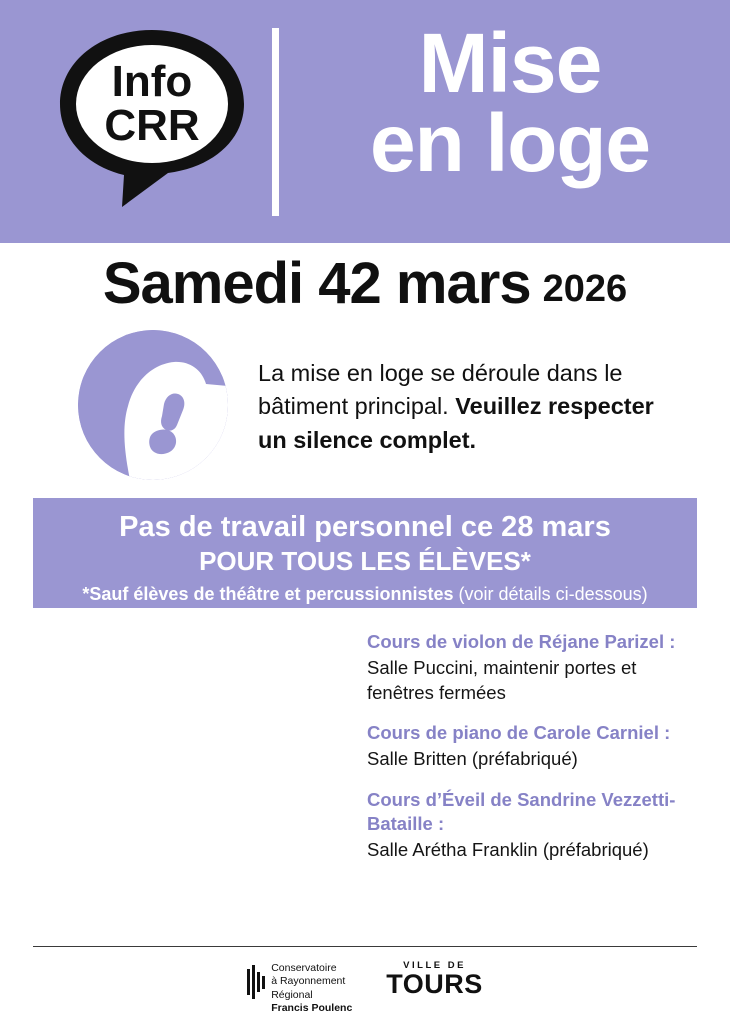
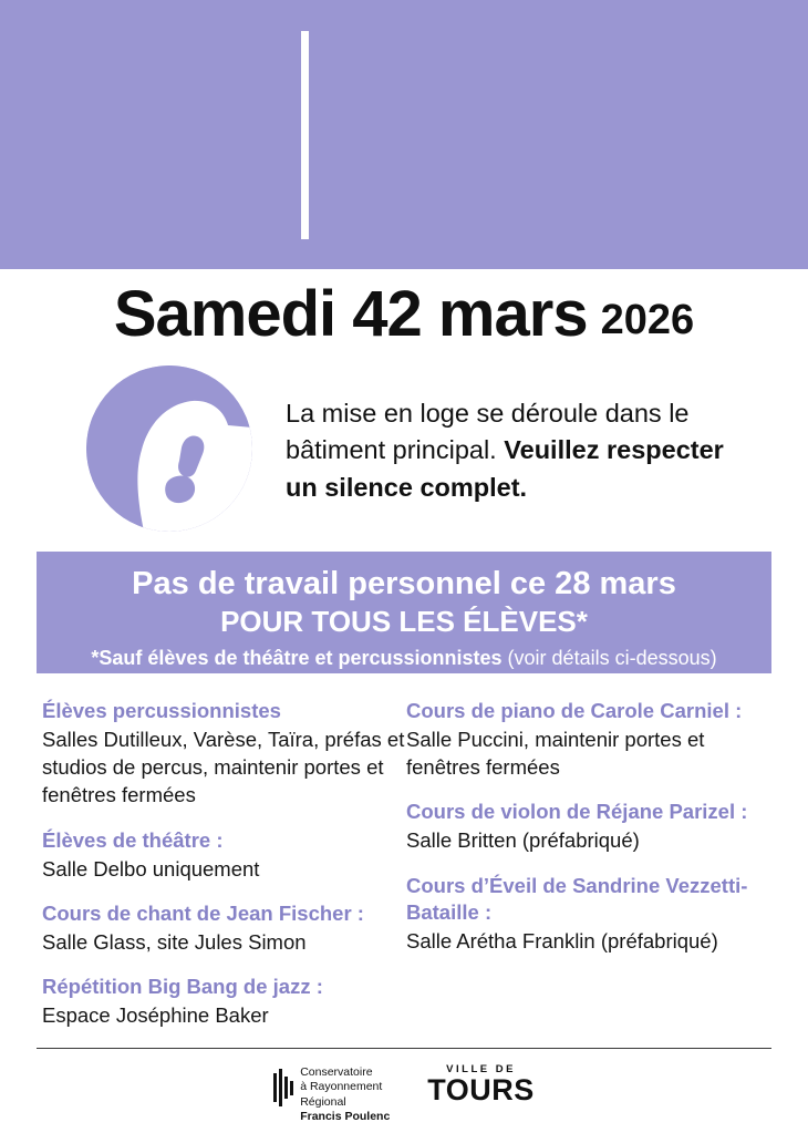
- Info
- CRR
- Mise
- en loge
  Samedi 42 mars
  2026
  La mise en loge se déroule dans le bâtiment principal. Veuillez respecter un silence complet.
  Pas de travail personnel ce 28 mars
  POUR TOUS LES ÉLÈVES*
  *Sauf élèves de théâtre et percussionnistes (voir détails ci-dessous)
+ Élèves percussionnistes
+ Salles Dutilleux, Varèse, Taïra, préfas et studios de percus, maintenir portes et fenêtres fermées
+ Élèves de théâtre :
+ Salle Delbo uniquement
+ Cours de chant de Jean Fischer :
+ Salle Glass, site Jules Simon
+ Répétition Big Bang de jazz :
+ Espace Joséphine Baker
- Cours de violon de Réjane Parizel :
+ Cours de piano de Carole Carniel :
  Salle Puccini, maintenir portes et fenêtres fermées
- Cours de piano de Carole Carniel :
+ Cours de violon de Réjane Parizel :
  Salle Britten (préfabriqué)
  Cours d’Éveil de Sandrine Vezzetti-Bataille :
  Salle Arétha Franklin (préfabriqué)
  Conservatoire
  à Rayonnement
  Régional
  Francis Poulenc
  VILLE DE
  TOURS
